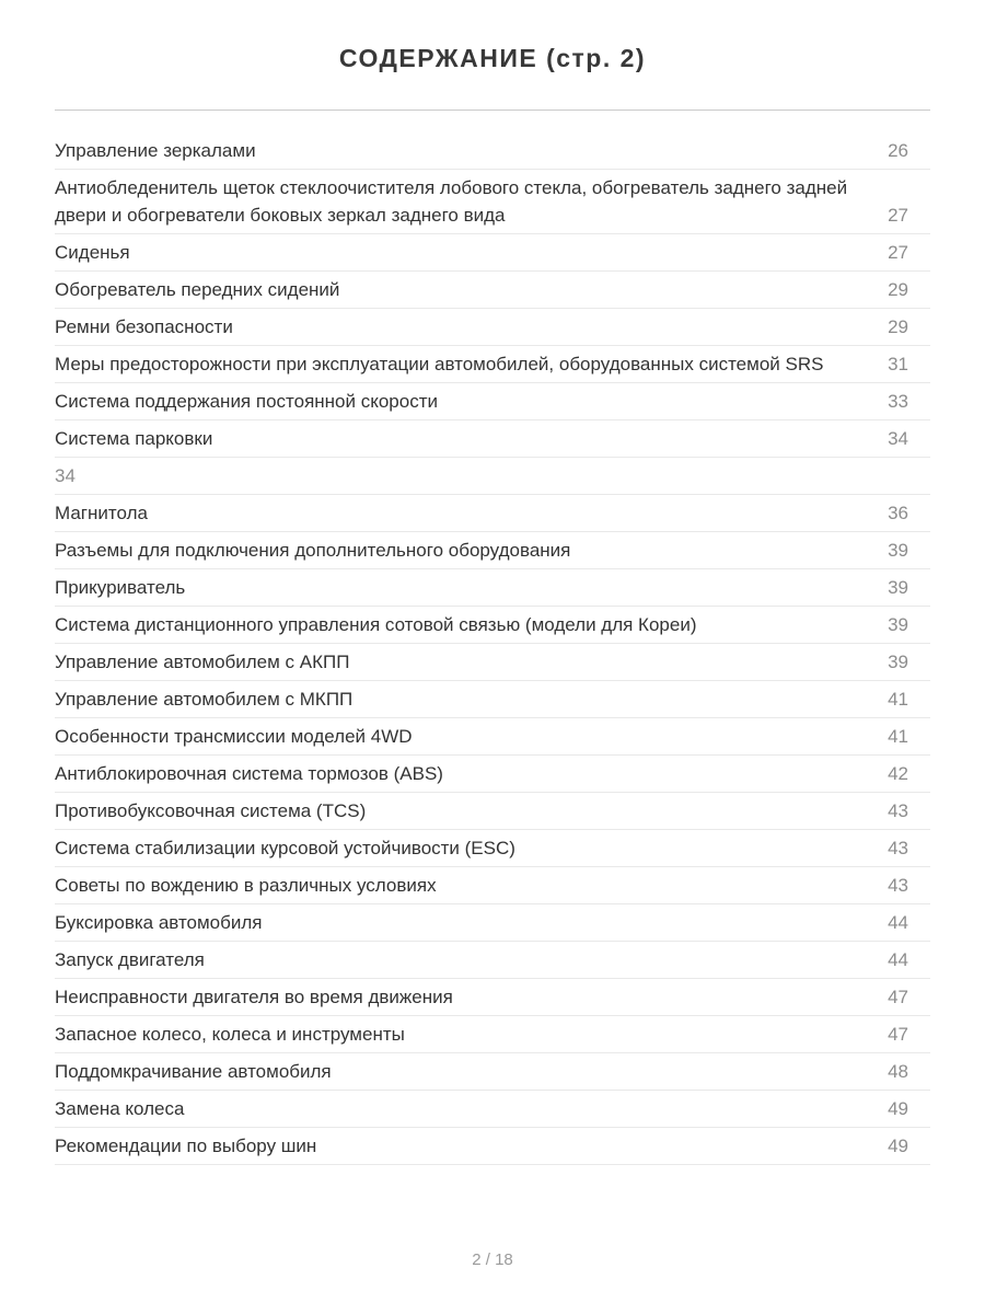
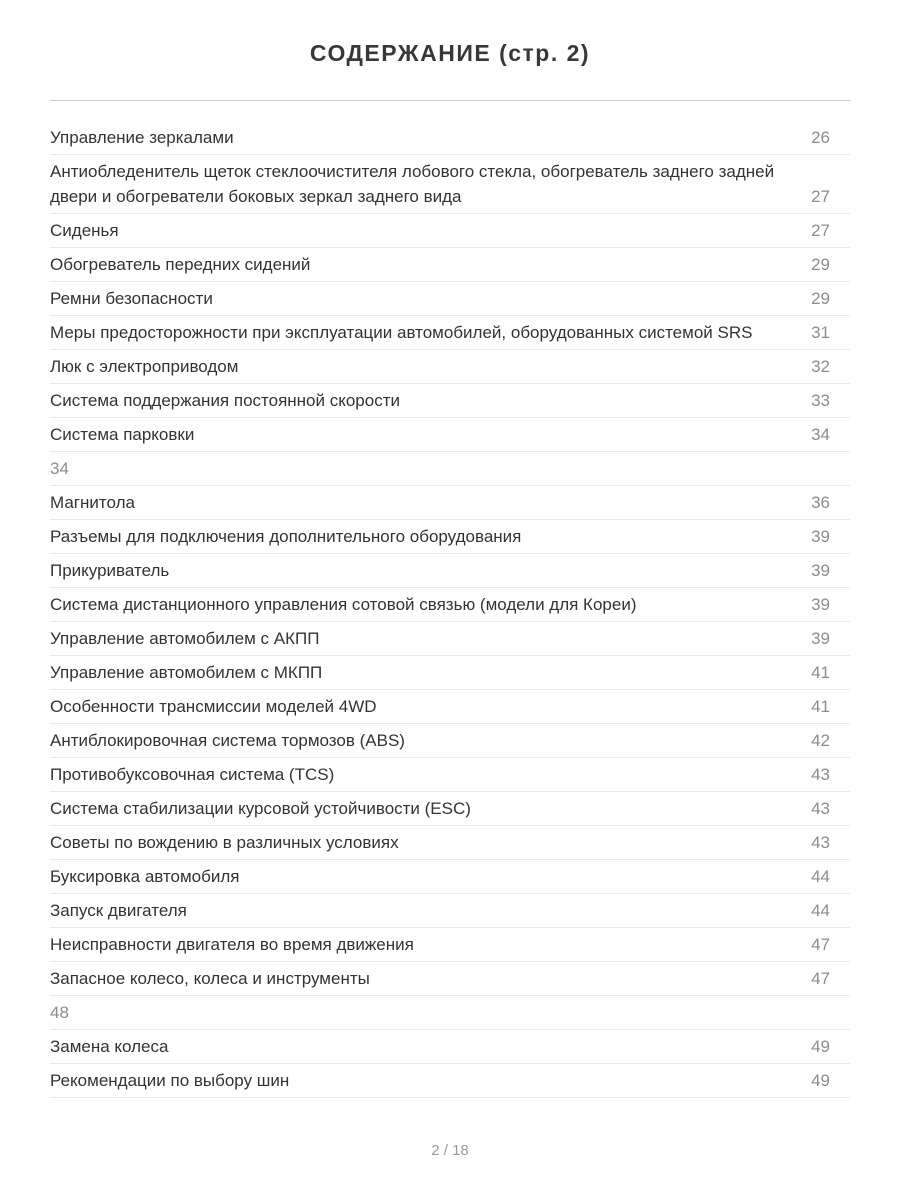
  СОДЕРЖАНИЕ (стр. 2)
  Управление зеркалами
  26
  Антиобледенитель щеток стеклоочистителя лобового стекла, обогреватель заднего задней двери и обогреватели боковых зеркал заднего вида
  27
  Сиденья
  27
  Обогреватель передних сидений
  29
  Ремни безопасности
  29
  Меры предосторожности при эксплуатации автомобилей, оборудованных системой SRS
  31
+ Люк с электроприводом
+ 32
  Система поддержания постоянной скорости
  33
  Система парковки
  34
  34
  Магнитола
  36
  Разъемы для подключения дополнительного оборудования
  39
  Прикуриватель
  39
  Система дистанционного управления сотовой связью (модели для Кореи)
  39
  Управление автомобилем с АКПП
  39
  Управление автомобилем с МКПП
  41
  Особенности трансмиссии моделей 4WD
  41
  Антиблокировочная система тормозов (ABS)
  42
  Противобуксовочная система (TCS)
  43
  Система стабилизации курсовой устойчивости (ESC)
  43
  Советы по вождению в различных условиях
  43
  Буксировка автомобиля
  44
  Запуск двигателя
  44
  Неисправности двигателя во время движения
  47
  Запасное колесо, колеса и инструменты
  47
- Поддомкрачивание автомобиля
  48
  Замена колеса
  49
  Рекомендации по выбору шин
  49
  2 / 18
